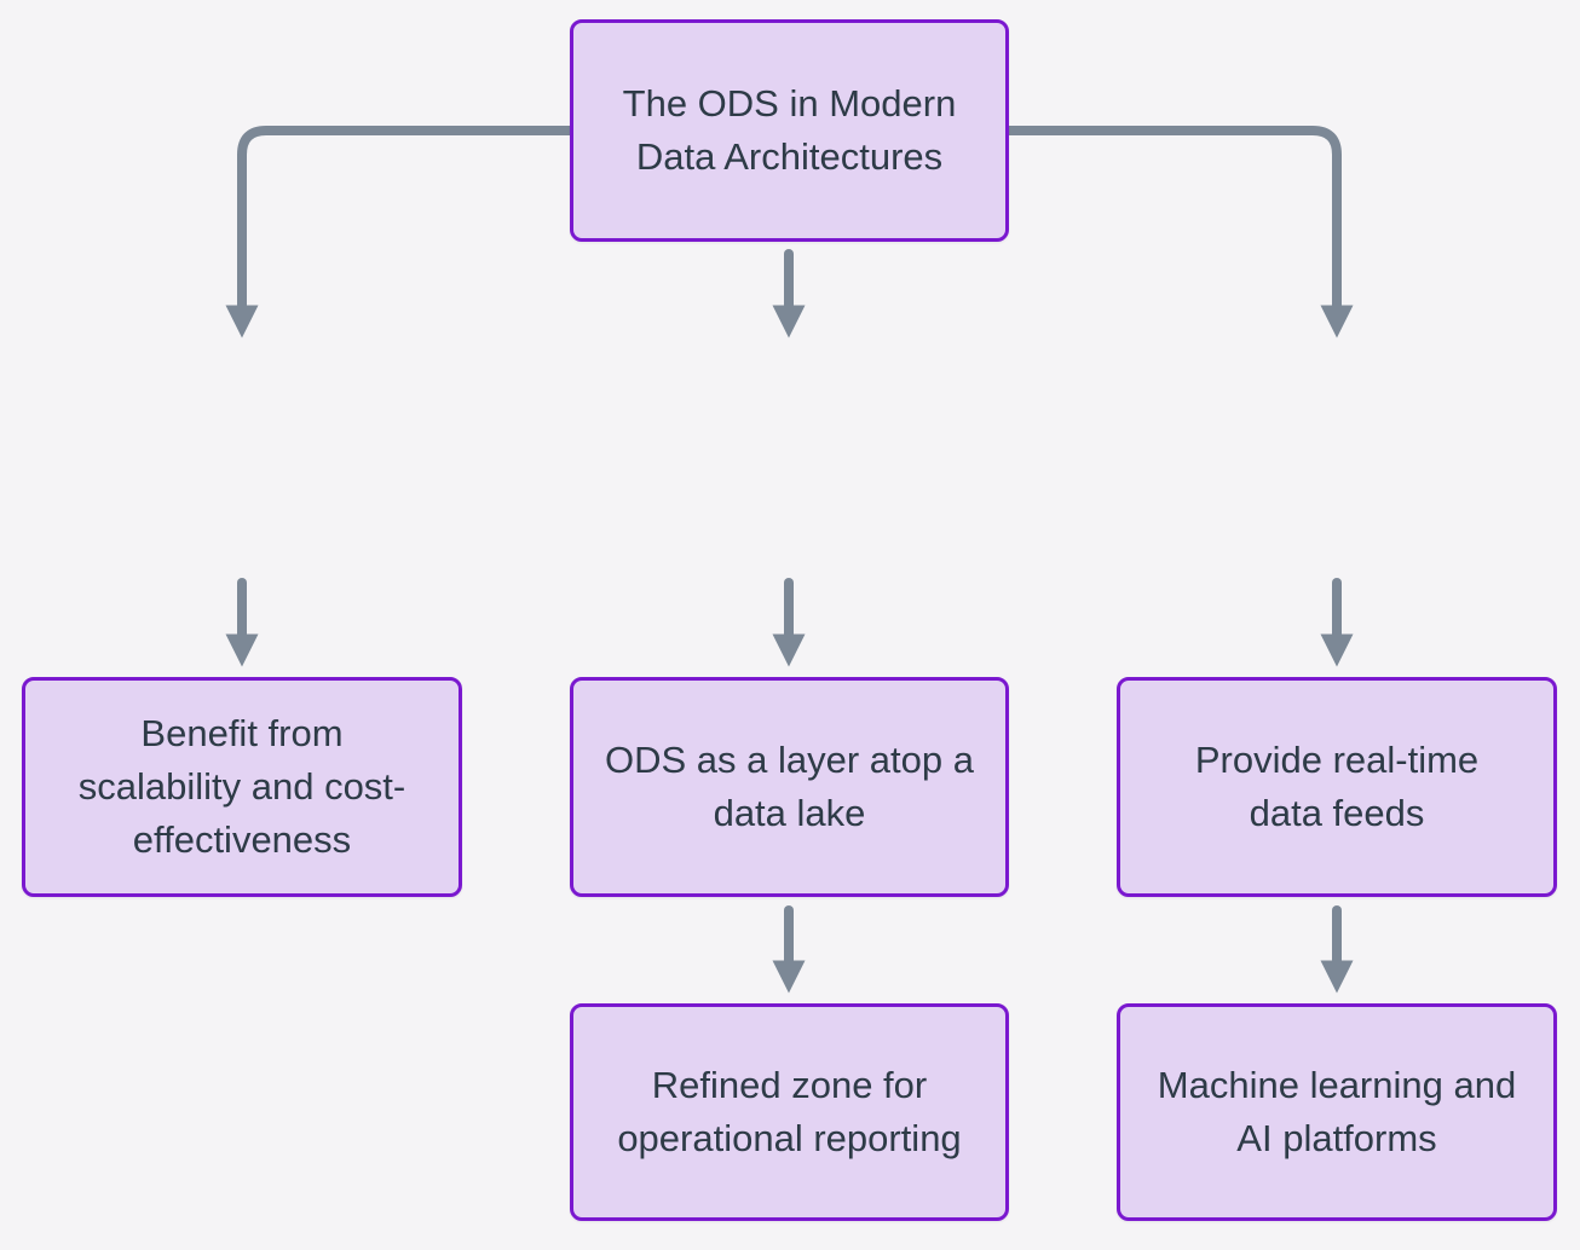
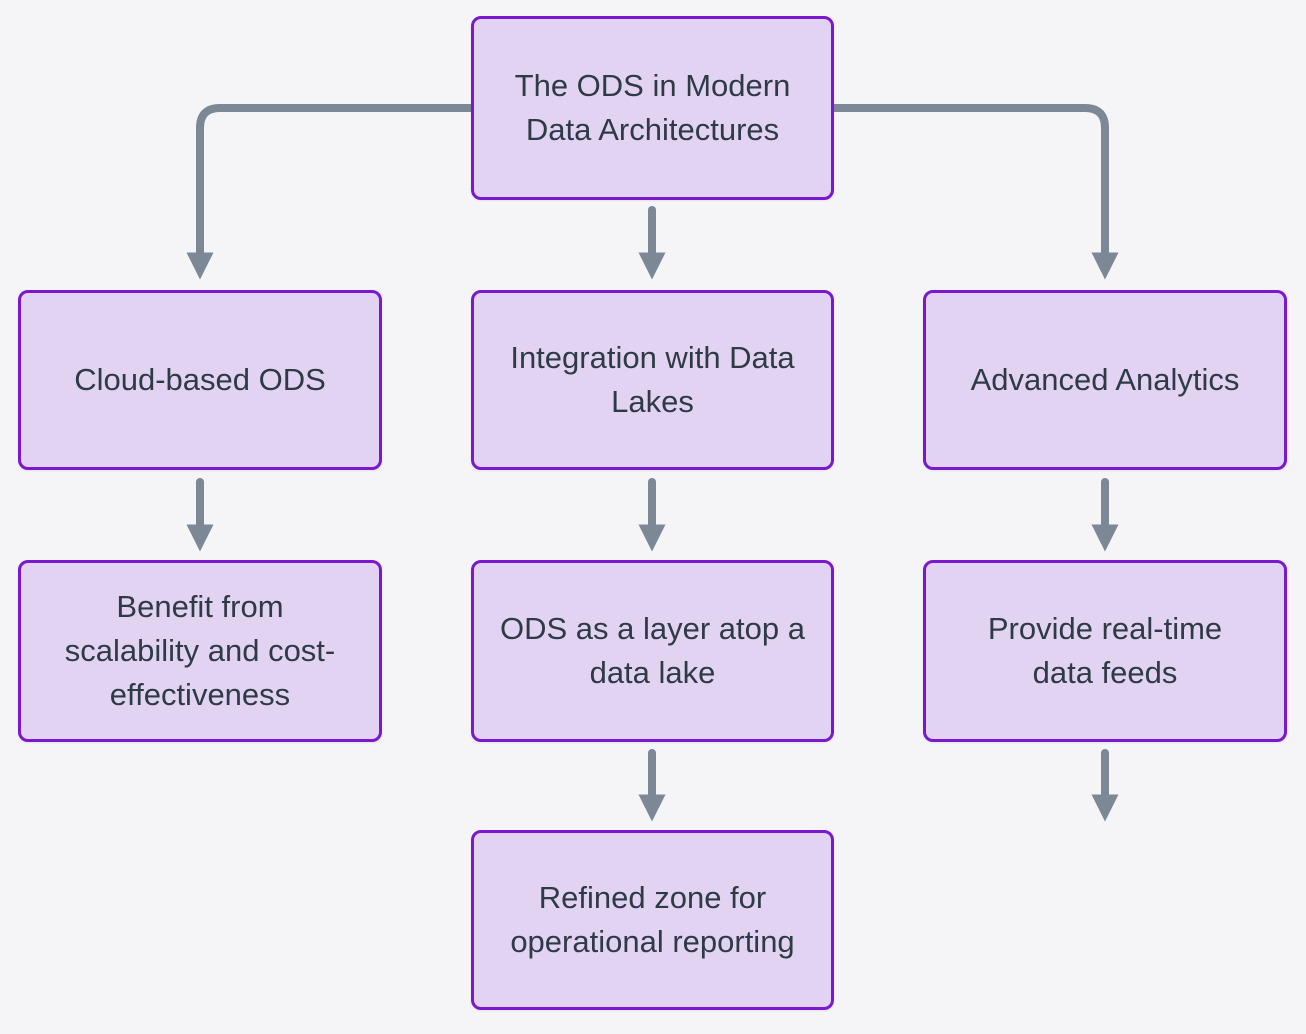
  The ODS in Modern
  Data Architectures
+ Cloud-based ODS
+ Integration with Data
+ Lakes
+ Advanced Analytics
  Benefit from
  scalability and cost-
  effectiveness
  ODS as a layer atop a
  data lake
  Provide real-time
  data feeds
  Refined zone for
  operational reporting
- Machine learning and
- AI platforms
